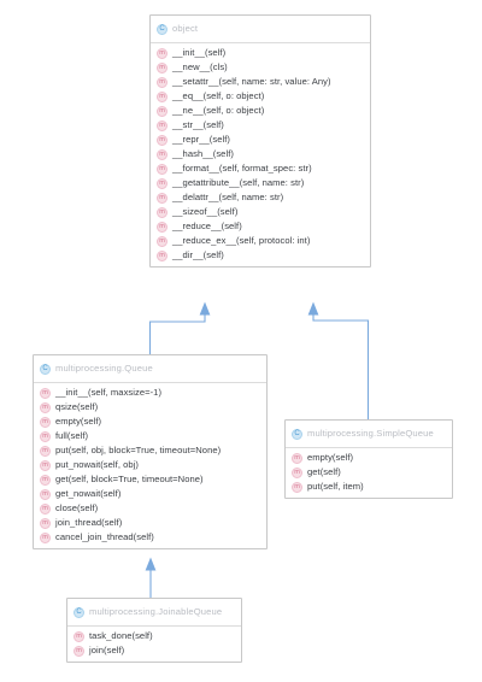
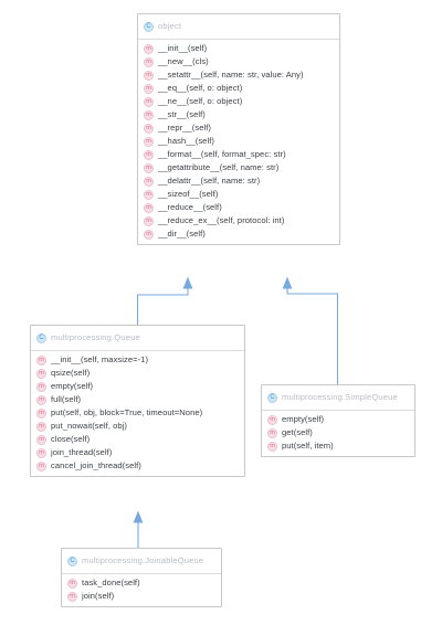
  object
  __init__(self)
  __new__(cls)
  __setattr__(self, name: str, value: Any)
  __eq__(self, o: object)
  __ne__(self, o: object)
  __str__(self)
  __repr__(self)
  __hash__(self)
  __format__(self, format_spec: str)
  __getattribute__(self, name: str)
  __delattr__(self, name: str)
  __sizeof__(self)
  __reduce__(self)
  __reduce_ex__(self, protocol: int)
  __dir__(self)
  multiprocessing.Queue
  __init__(self, maxsize=-1)
  qsize(self)
  empty(self)
  full(self)
  put(self, obj, block=True, timeout=None)
  put_nowait(self, obj)
- get(self, block=True, timeout=None)
- get_nowait(self)
  close(self)
  join_thread(self)
  cancel_join_thread(self)
  multiprocessing.SimpleQueue
  empty(self)
  get(self)
  put(self, item)
  multiprocessing.JoinableQueue
  task_done(self)
  join(self)
